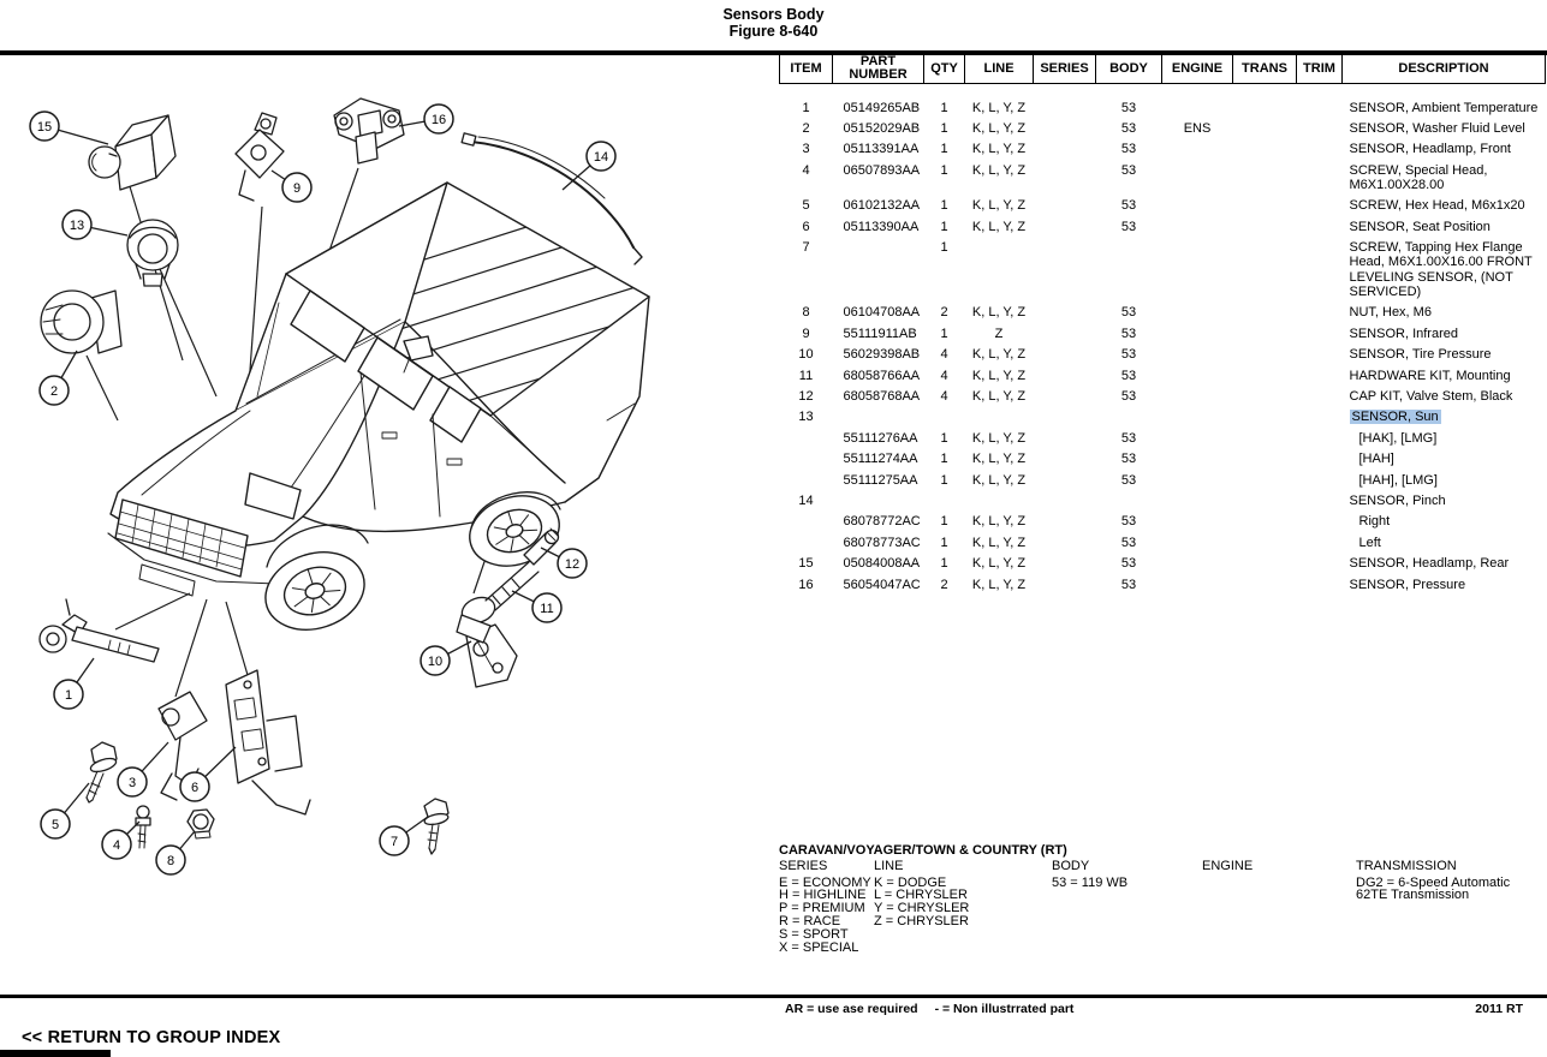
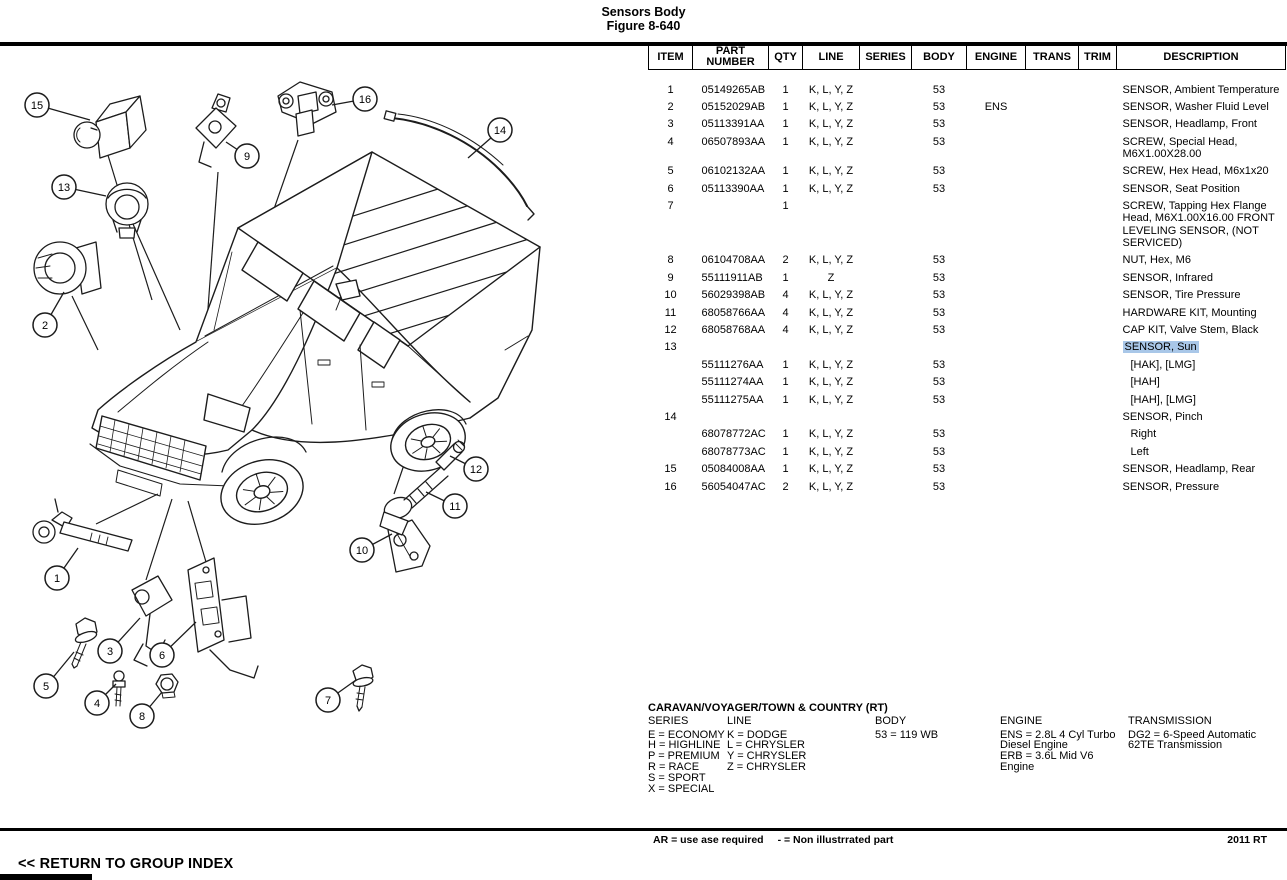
  Sensors Body
  Figure 8-640
  15
  13
  2
  9
  16
  14
  1
  5
  3
  4
  8
  6
  7
  10
  11
  12
  ITEM	PART NUMBER	QTY	LINE	SERIES	BODY	ENGINE	TRANS	TRIM	DESCRIPTION
  1	05149265AB	1	K, L, Y, Z		53				SENSOR, Ambient Temperature
  2	05152029AB	1	K, L, Y, Z		53	ENS			SENSOR, Washer Fluid Level
  3	05113391AA	1	K, L, Y, Z		53				SENSOR, Headlamp, Front
  4	06507893AA	1	K, L, Y, Z		53				SCREW, Special Head, M6X1.00X28.00
  5	06102132AA	1	K, L, Y, Z		53				SCREW, Hex Head, M6x1x20
  6	05113390AA	1	K, L, Y, Z		53				SENSOR, Seat Position
  7		1							SCREW, Tapping Hex Flange Head, M6X1.00X16.00 FRONT LEVELING SENSOR, (NOT SERVICED)
  8	06104708AA	2	K, L, Y, Z		53				NUT, Hex, M6
  9	55111911AB	1	Z		53				SENSOR, Infrared
  10	56029398AB	4	K, L, Y, Z		53				SENSOR, Tire Pressure
  11	68058766AA	4	K, L, Y, Z		53				HARDWARE KIT, Mounting
  12	68058768AA	4	K, L, Y, Z		53				CAP KIT, Valve Stem, Black
  13									SENSOR, Sun
  	55111276AA	1	K, L, Y, Z		53				[HAK], [LMG]
  	55111274AA	1	K, L, Y, Z		53				[HAH]
  	55111275AA	1	K, L, Y, Z		53				[HAH], [LMG]
  14									SENSOR, Pinch
  	68078772AC	1	K, L, Y, Z		53				Right
  	68078773AC	1	K, L, Y, Z		53				Left
  15	05084008AA	1	K, L, Y, Z		53				SENSOR, Headlamp, Rear
  16	56054047AC	2	K, L, Y, Z		53				SENSOR, Pressure
  CARAVAN/VOYAGER/TOWN & COUNTRY (RT)
  SERIES
  E = ECONOMY
  H = HIGHLINE
  P = PREMIUM
  R = RACE
  S = SPORT
  X = SPECIAL
  LINE
  K = DODGE
  L = CHRYSLER
  Y = CHRYSLER
  Z = CHRYSLER
  BODY
  53 = 119 WB
  ENGINE
+ ENS = 2.8L 4 Cyl Turbo Diesel Engine
+ ERB = 3.6L Mid V6 Engine
  TRANSMISSION
  DG2 = 6-Speed Automatic 62TE Transmission
  AR = use ase required - = Non illustrrated part
  2011 RT
  << RETURN TO GROUP INDEX
